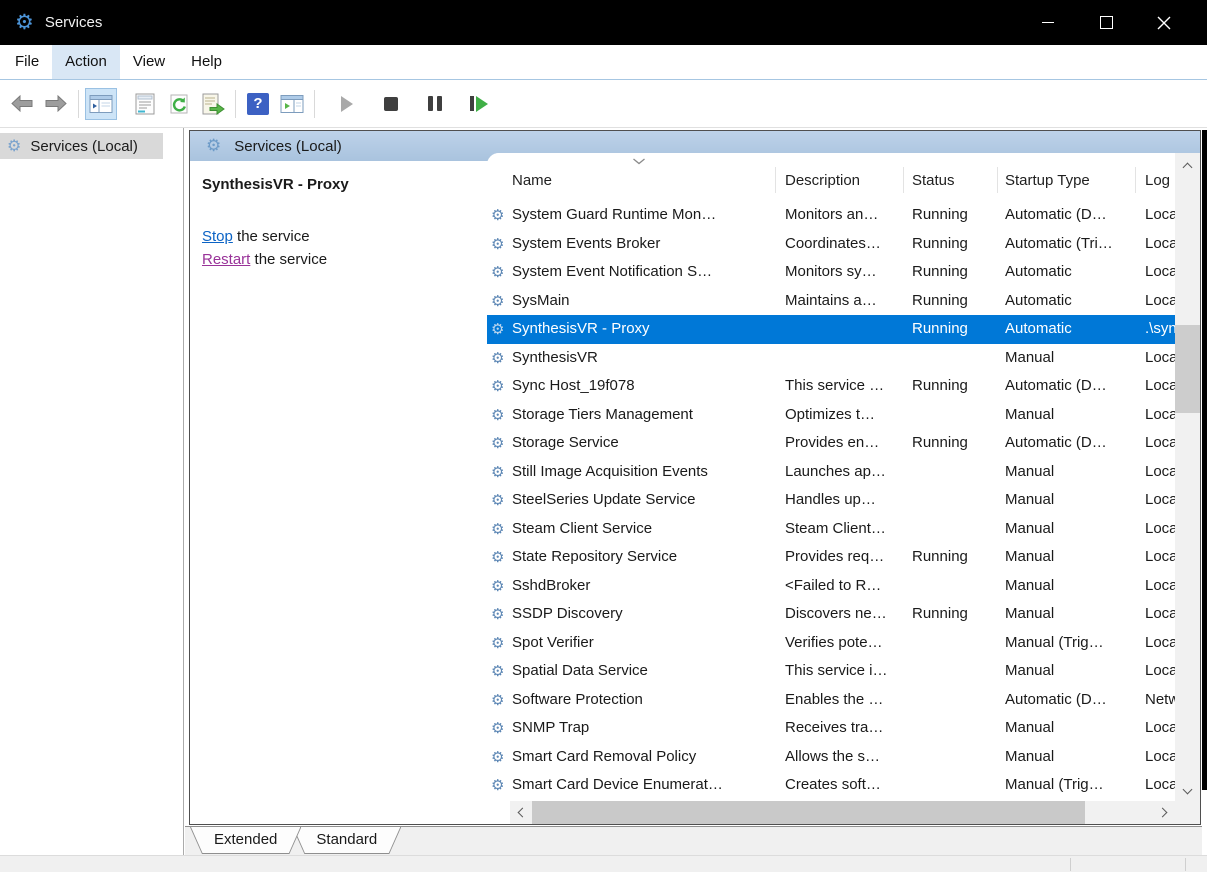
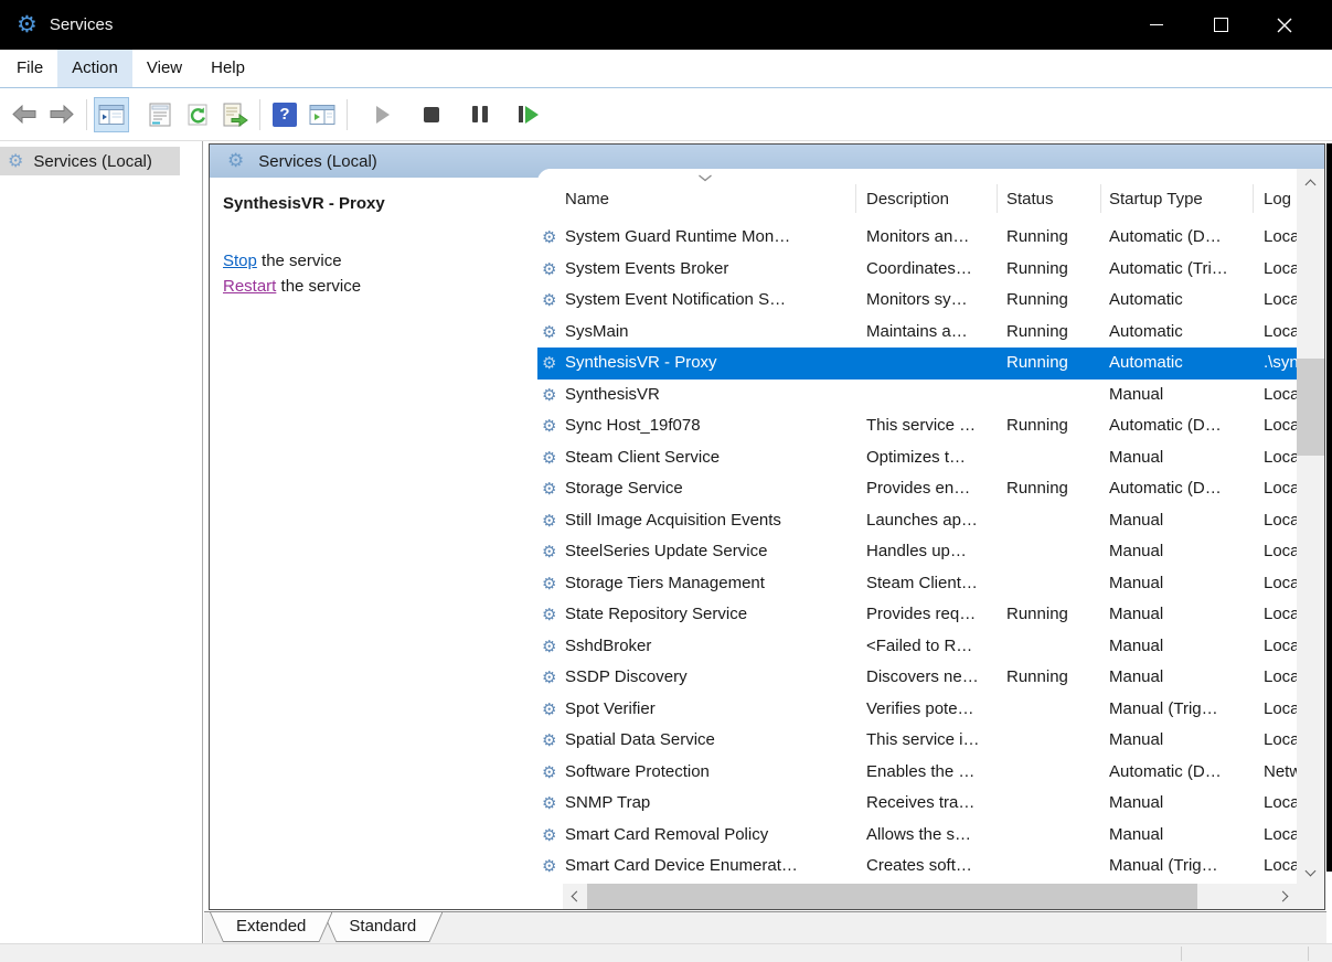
  ⚙
  Services
  File
  Action
  View
  Help
  ?
  ⚙
  Services (Local)
  ⚙
  Services (Local)
  SynthesisVR - Proxy
  Stop the service
  Restart the service
  Name
  Description
  Status
  Startup Type
  Log
  ⚙
  System Guard Runtime Mon…
  Monitors an…
  Running
  Automatic (D…
  Loca
  ⚙
  System Events Broker
  Coordinates…
  Running
  Automatic (Tri…
  Loca
  ⚙
  System Event Notification S…
  Monitors sy…
  Running
  Automatic
  Loca
  ⚙
  SysMain
  Maintains a…
  Running
  Automatic
  Loca
  ⚙
  SynthesisVR - Proxy
  Running
  Automatic
  .\syn
  ⚙
  SynthesisVR
  Manual
  Loca
  ⚙
  Sync Host_19f078
  This service …
  Running
  Automatic (D…
  Loca
  ⚙
- Storage Tiers Management
+ Steam Client Service
  Optimizes t…
  Manual
  Loca
  ⚙
  Storage Service
  Provides en…
  Running
  Automatic (D…
  Loca
  ⚙
  Still Image Acquisition Events
  Launches ap…
  Manual
  Loca
  ⚙
  SteelSeries Update Service
  Handles up…
  Manual
  Loca
  ⚙
- Steam Client Service
+ Storage Tiers Management
  Steam Client…
  Manual
  Loca
  ⚙
  State Repository Service
  Provides req…
  Running
  Manual
  Loca
  ⚙
  SshdBroker
  <Failed to R…
  Manual
  Loca
  ⚙
  SSDP Discovery
  Discovers ne…
  Running
  Manual
  Loca
  ⚙
  Spot Verifier
  Verifies pote…
  Manual (Trig…
  Loca
  ⚙
  Spatial Data Service
  This service i…
  Manual
  Loca
  ⚙
  Software Protection
  Enables the …
  Automatic (D…
  Netw
  ⚙
  SNMP Trap
  Receives tra…
  Manual
  Loca
  ⚙
  Smart Card Removal Policy
  Allows the s…
  Manual
  Loca
  ⚙
  Smart Card Device Enumerat…
  Creates soft…
  Manual (Trig…
  Loca
  Extended
  Standard
